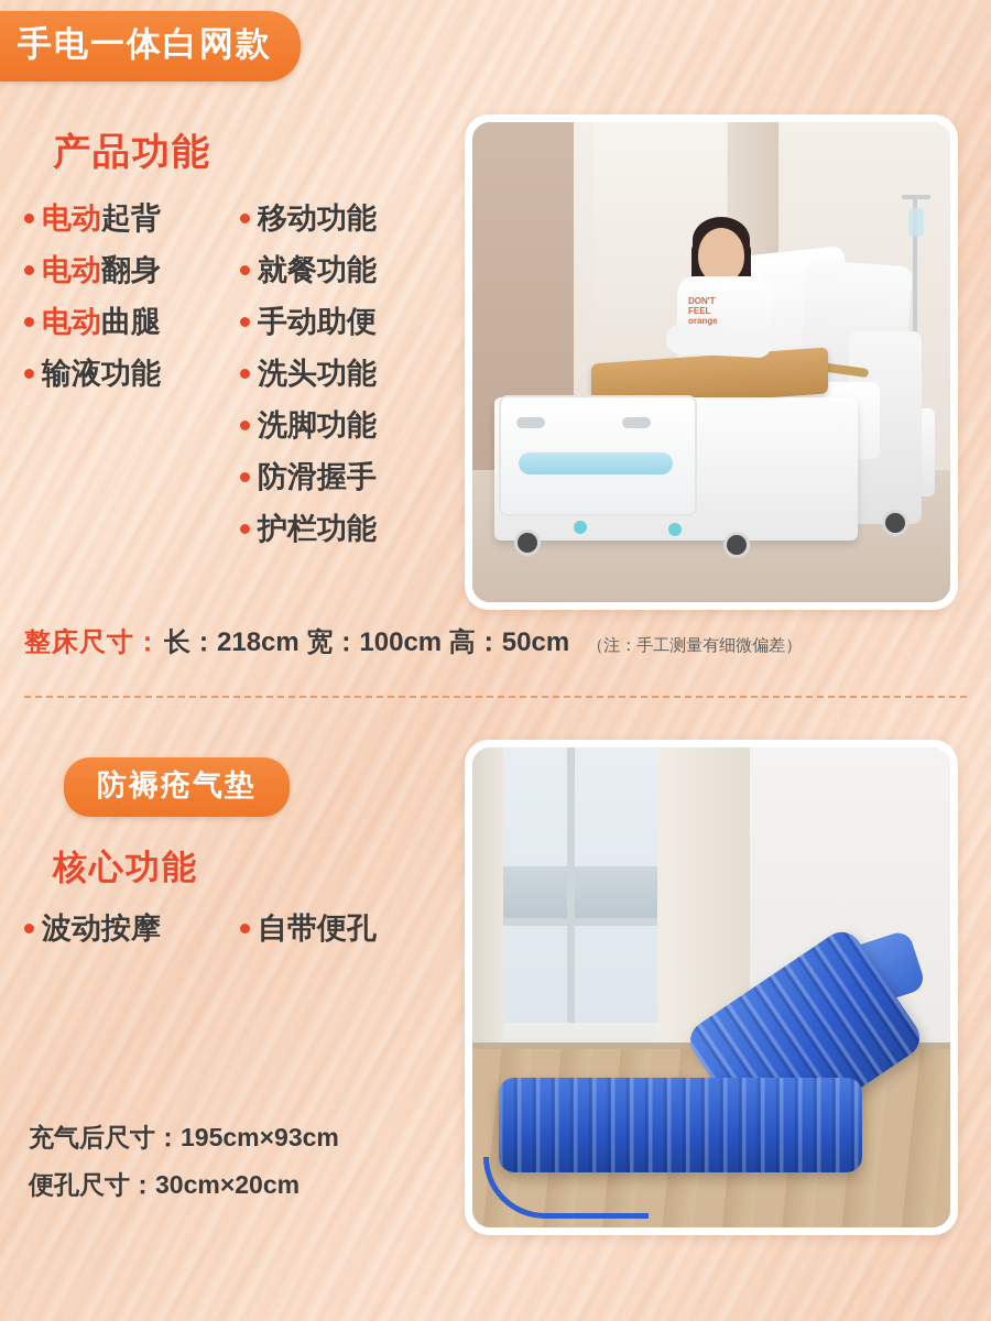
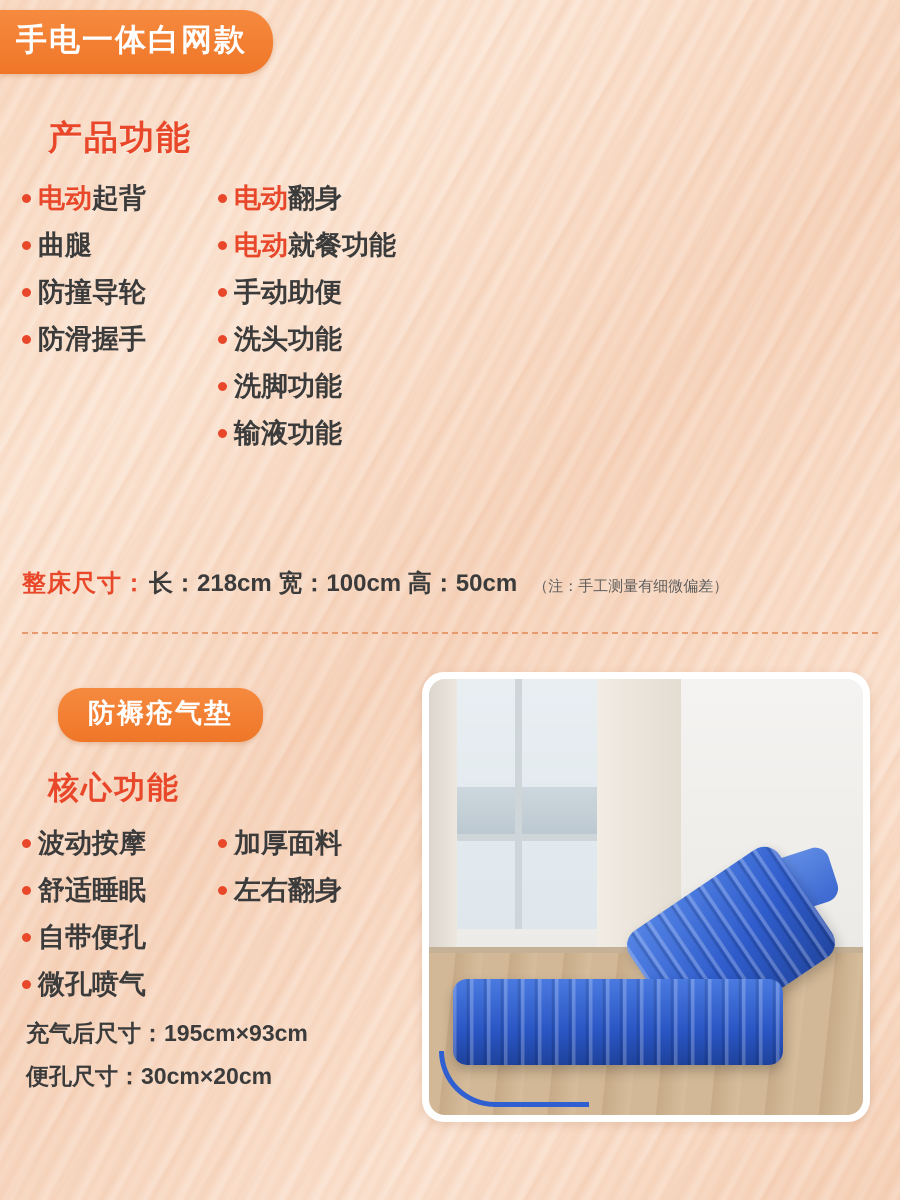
  手电一体白网款
  产品功能
  电动
  起背
- 移动功能
  电动
  翻身
- 就餐功能
+ 曲腿
  电动
- 曲腿
+ 就餐功能
+ 防撞导轮
  手动助便
- 输液功能
+ 防滑握手
  洗头功能
  洗脚功能
- 防滑握手
+ 输液功能
- 护栏功能
  整床尺寸：
  长：218cm 宽：100cm 高：50cm
  （注：手工测量有细微偏差）
- DON'T
- FEEL
- orange
  防褥疮气垫
  核心功能
  波动按摩
+ 加厚面料
+ 舒适睡眠
+ 左右翻身
  自带便孔
+ 微孔喷气
  充气后尺寸：195cm×93cm
  便孔尺寸：30cm×20cm
